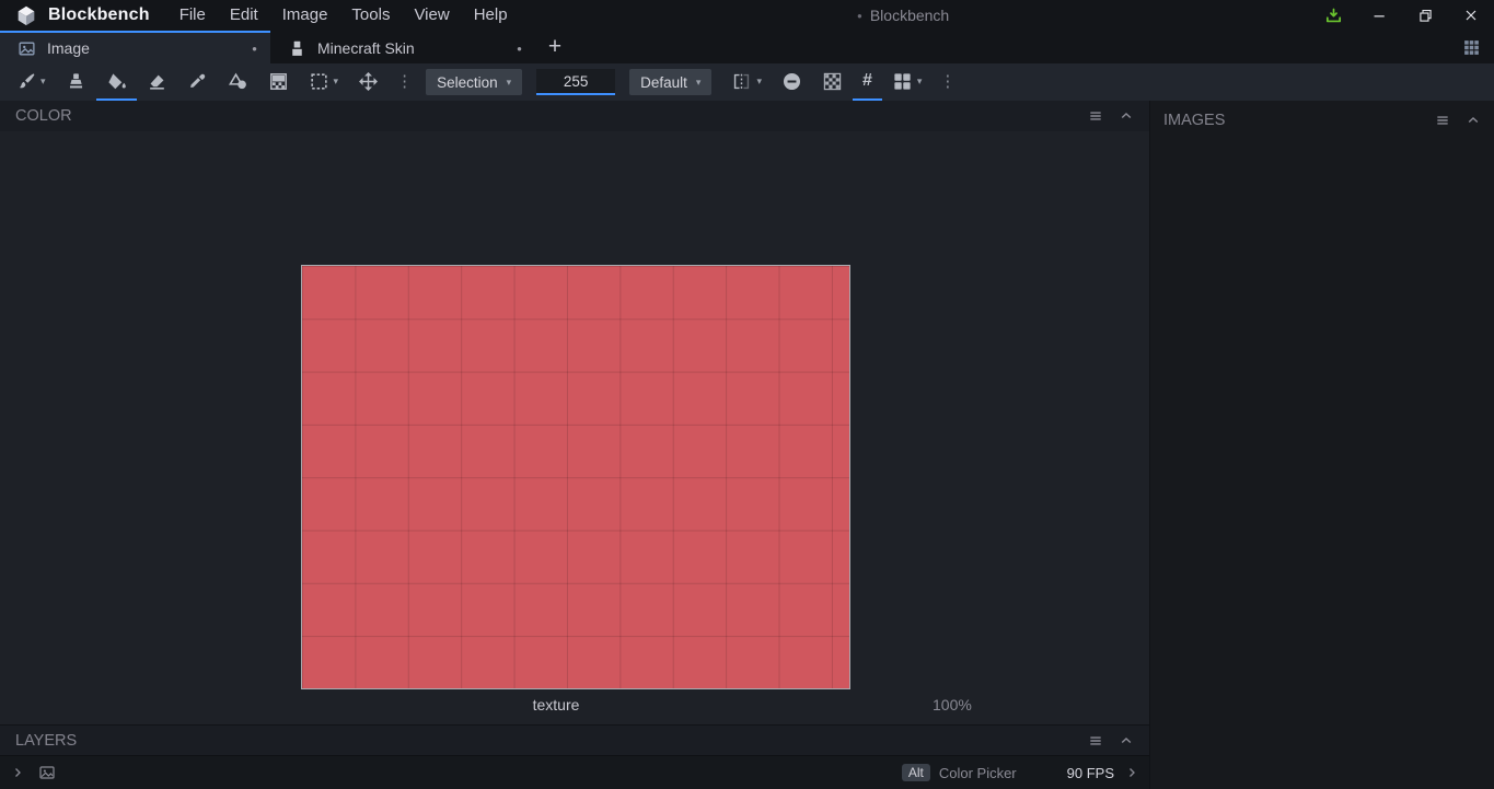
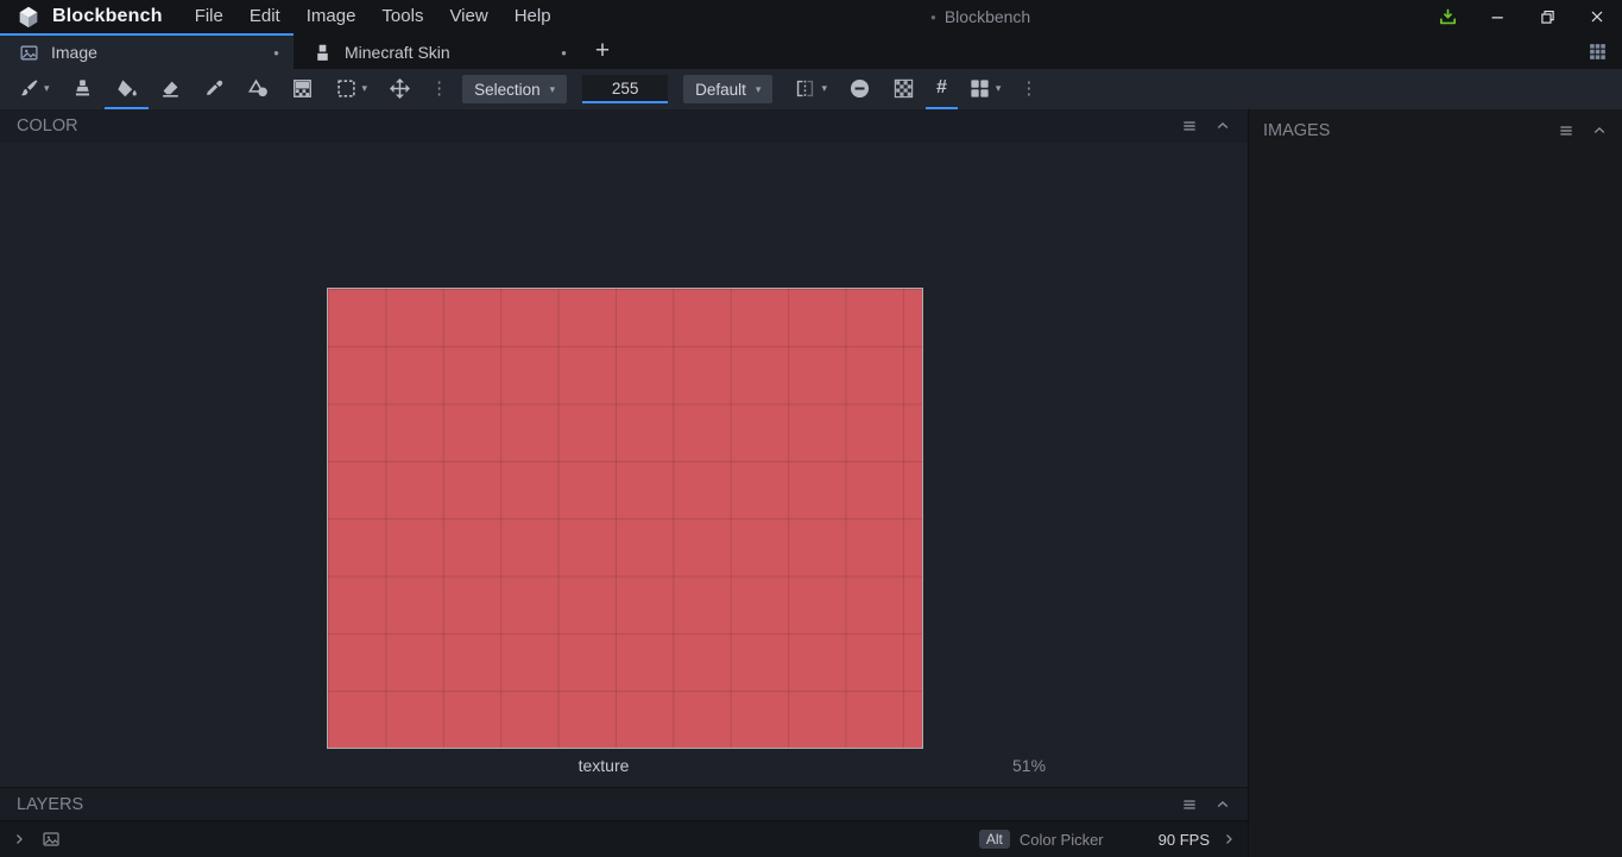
  Blockbench
  File
  Edit
  Image
  Tools
  View
  Help
  ●
  Blockbench
  Image
  ●
  Minecraft Skin
  ●
  +
  ▾
  ▾
  ⋮
  Selection
  ▾
  255
  Default
  ▾
  ▾
  #
  ▾
  ⋮
  COLOR
  texture
- 100%
+ 51%
  IMAGES
  LAYERS
  Alt
  Color Picker
  90 FPS
